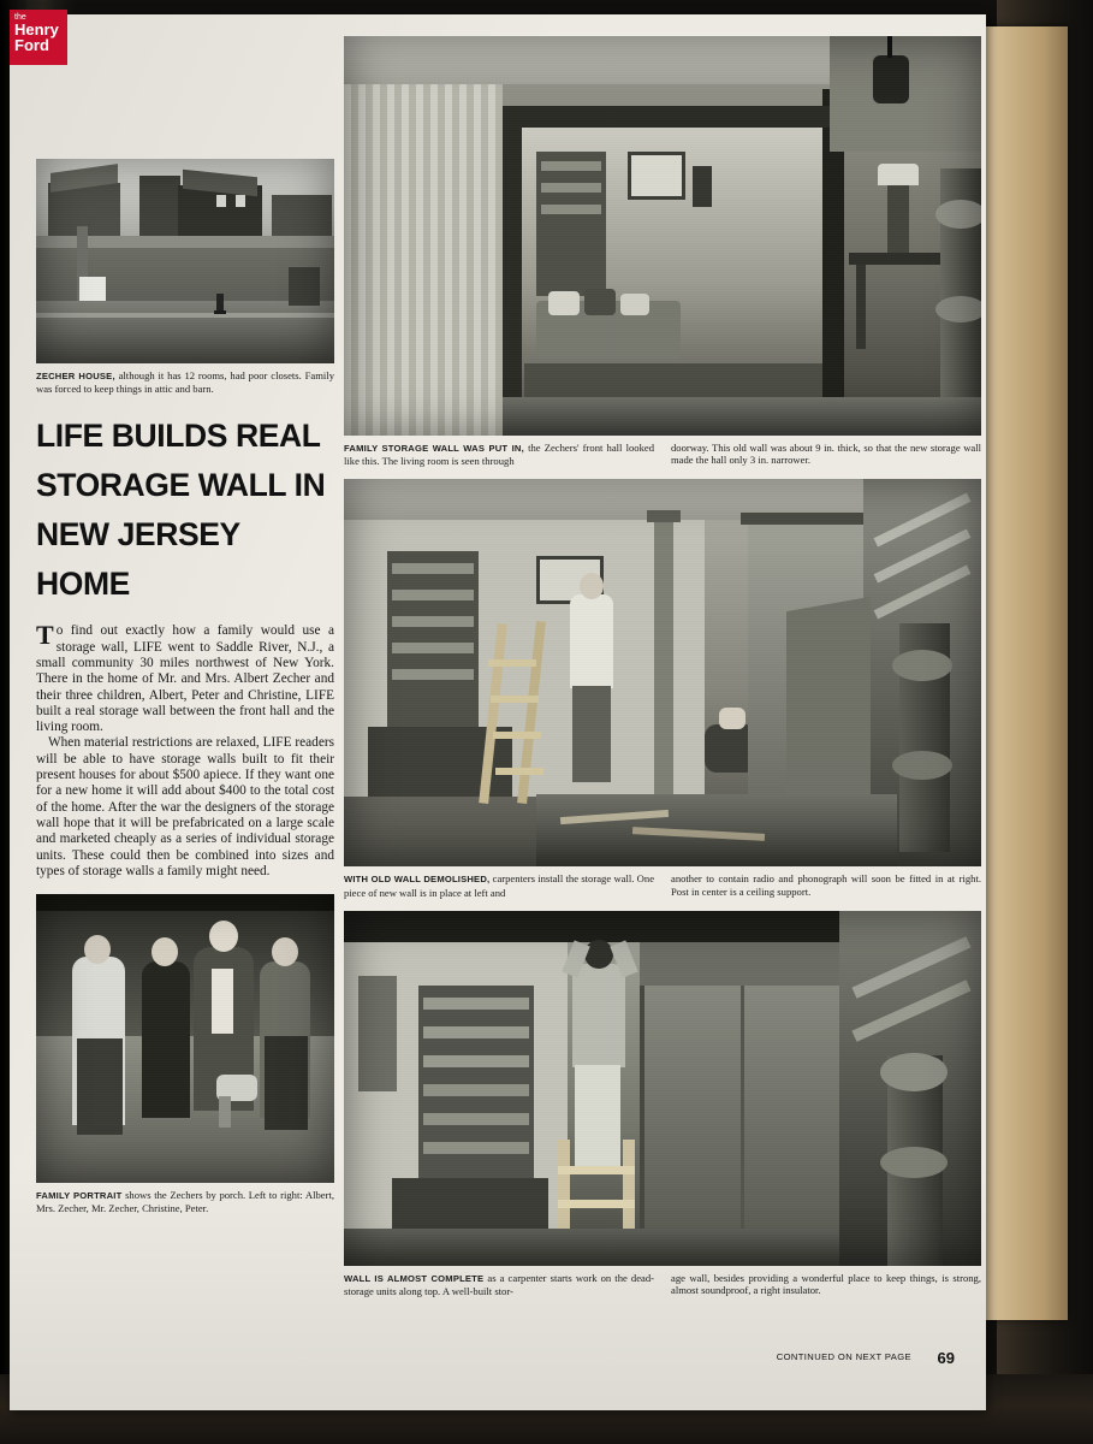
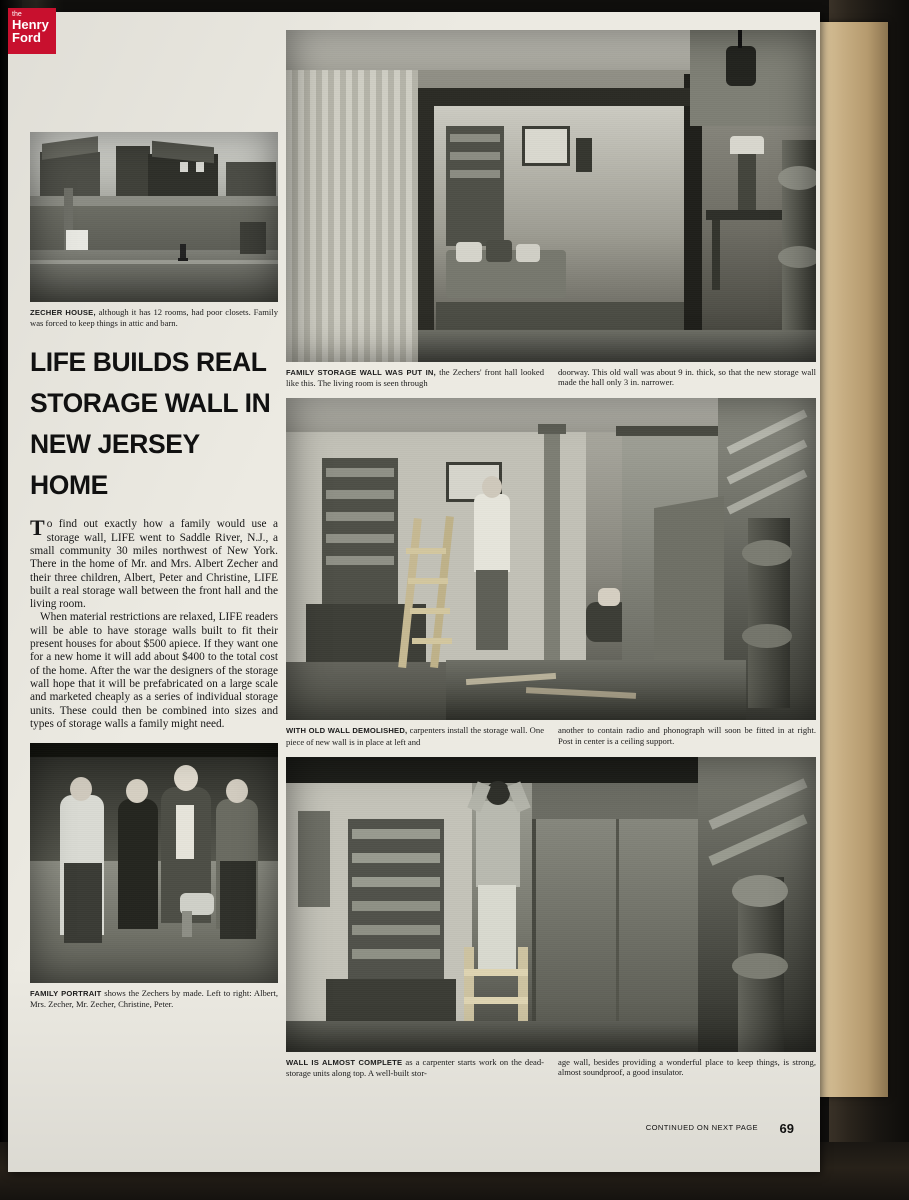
  ZECHER HOUSE, although it has 12 rooms, had poor closets. Family was forced to keep things in attic and barn.
  LIFE BUILDS REAL
  STORAGE WALL IN
  NEW JERSEY HOME
  T
  o find out exactly how a family would use a storage wall, LIFE went to Saddle River, N.J., a small community 30 miles northwest of New York. There in the home of Mr. and Mrs. Albert Zecher and their three children, Albert, Peter and Christine, LIFE built a real storage wall between the front hall and the living room.
  When material restrictions are relaxed, LIFE readers will be able to have storage walls built to fit their present houses for about $500 apiece. If they want one for a new home it will add about $400 to the total cost of the home. After the war the designers of the storage wall hope that it will be prefabricated on a large scale and marketed cheaply as a series of individual storage units. These could then be combined into sizes and types of storage walls a family might need.
- FAMILY PORTRAIT shows the Zechers by porch. Left to right: Albert, Mrs. Zecher, Mr. Zecher, Christine, Peter.
+ FAMILY PORTRAIT shows the Zechers by made. Left to right: Albert, Mrs. Zecher, Mr. Zecher, Christine, Peter.
  FAMILY STORAGE WALL WAS PUT IN, the Zechers' front hall looked like this. The living room is seen through
  doorway. This old wall was about 9 in. thick, so that the new storage wall made the hall only 3 in. narrower.
  WITH OLD WALL DEMOLISHED, carpenters install the storage wall. One piece of new wall is in place at left and
  another to contain radio and phonograph will soon be fitted in at right. Post in center is a ceiling support.
  WALL IS ALMOST COMPLETE as a carpenter starts work on the dead-storage units along top. A well-built stor-
- age wall, besides providing a wonderful place to keep things, is strong, almost soundproof, a right insulator.
+ age wall, besides providing a wonderful place to keep things, is strong, almost soundproof, a good insulator.
  CONTINUED ON NEXT PAGE
  69
  Henry
  Ford
